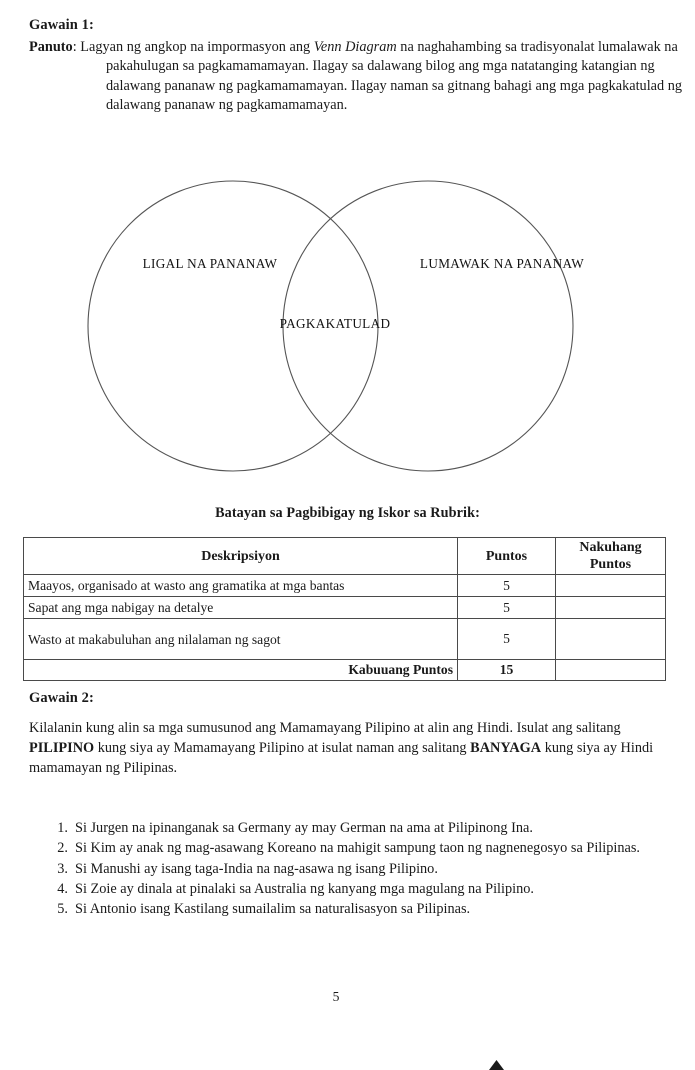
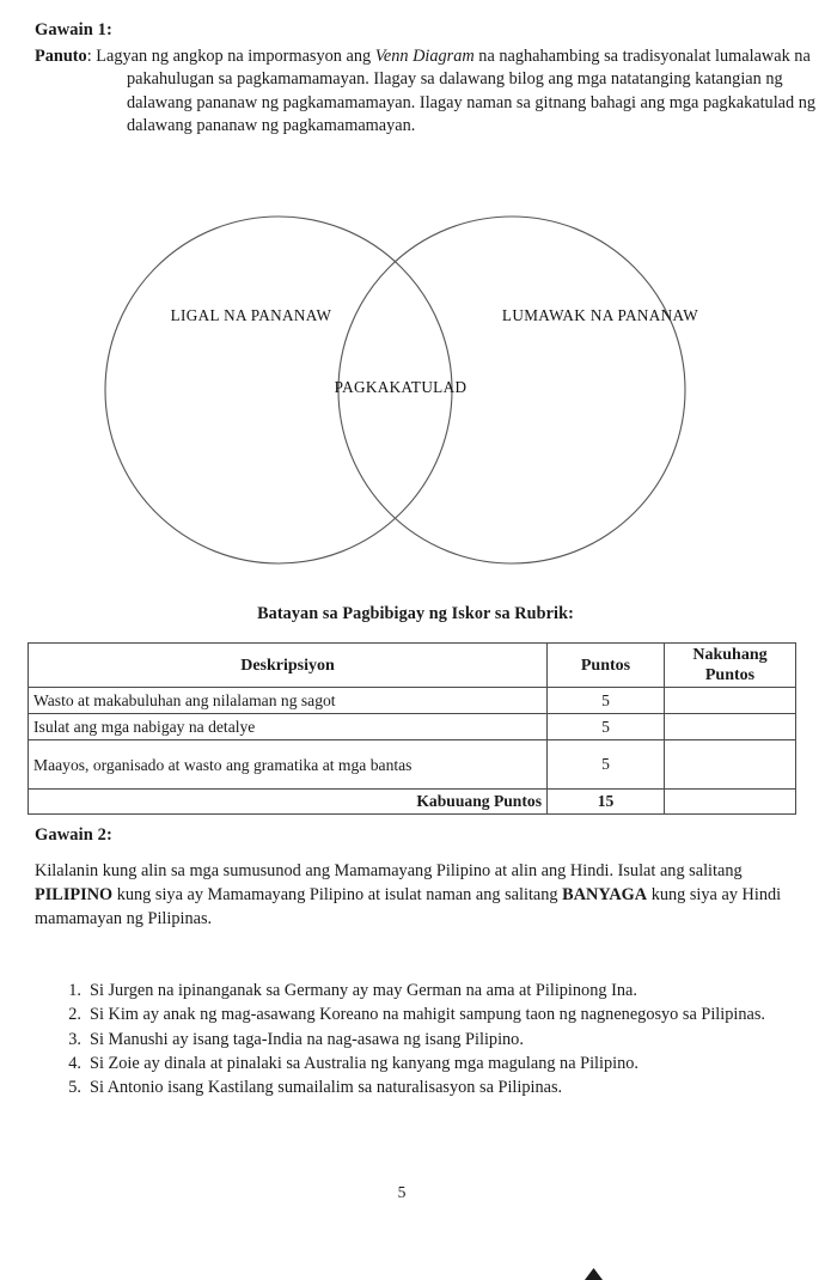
  Gawain 1:
  Panuto: Lagyan ng angkop na impormasyon ang Venn Diagram na naghahambing sa tradisyonalat lumalawak na pakahulugan sa pagkamamamayan. Ilagay sa dalawang bilog ang mga natatanging katangian ng dalawang pananaw ng pagkamamamayan. Ilagay naman sa gitnang bahagi ang mga pagkakatulad ng dalawang pananaw ng pagkamamamayan.
  LIGAL NA PANANAW
  LUMAWAK NA PANANAW
  PAGKAKATULAD
  Batayan sa Pagbibigay ng Iskor sa Rubrik:
  Deskripsiyon	Puntos	Nakuhang Puntos
- Maayos, organisado at wasto ang gramatika at mga bantas	5
+ Wasto at makabuluhan ang nilalaman ng sagot	5
- Sapat ang mga nabigay na detalye	5
+ Isulat ang mga nabigay na detalye	5
- Wasto at makabuluhan ang nilalaman ng sagot	5
+ Maayos, organisado at wasto ang gramatika at mga bantas	5
  Kabuuang Puntos	15
  Gawain 2:
  Kilalanin kung alin sa mga sumusunod ang Mamamayang Pilipino at alin ang Hindi. Isulat ang salitang PILIPINO kung siya ay Mamamayang Pilipino at isulat naman ang salitang BANYAGA kung siya ay Hindi mamamayan ng Pilipinas.
  1.
  Si Jurgen na ipinanganak sa Germany ay may German na ama at Pilipinong Ina.
  2.
  Si Kim ay anak ng mag-asawang Koreano na mahigit sampung taon ng nagnenegosyo sa Pilipinas.
  3.
  Si Manushi ay isang taga-India na nag-asawa ng isang Pilipino.
  4.
  Si Zoie ay dinala at pinalaki sa Australia ng kanyang mga magulang na Pilipino.
  5.
  Si Antonio isang Kastilang sumailalim sa naturalisasyon sa Pilipinas.
  5
